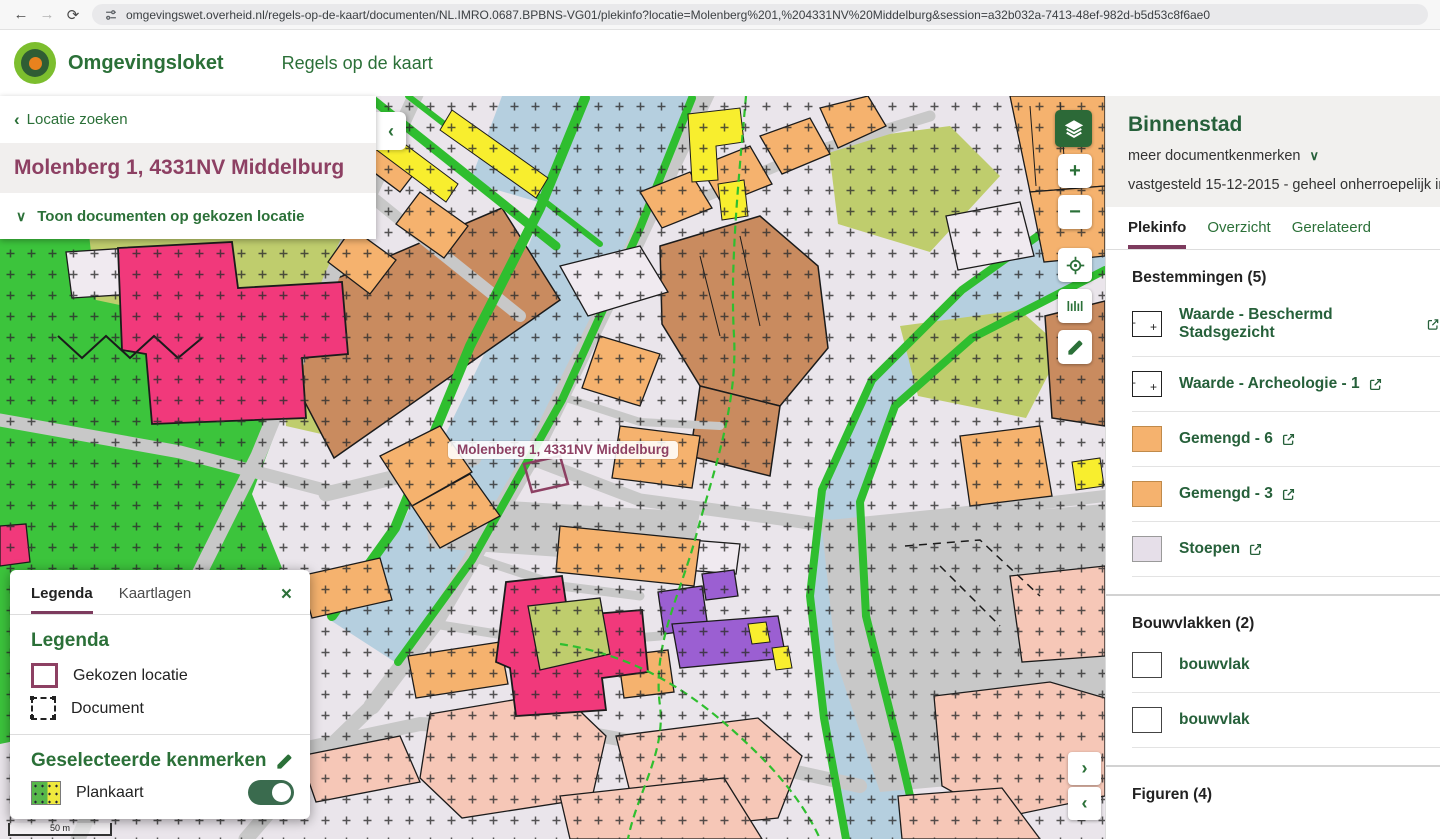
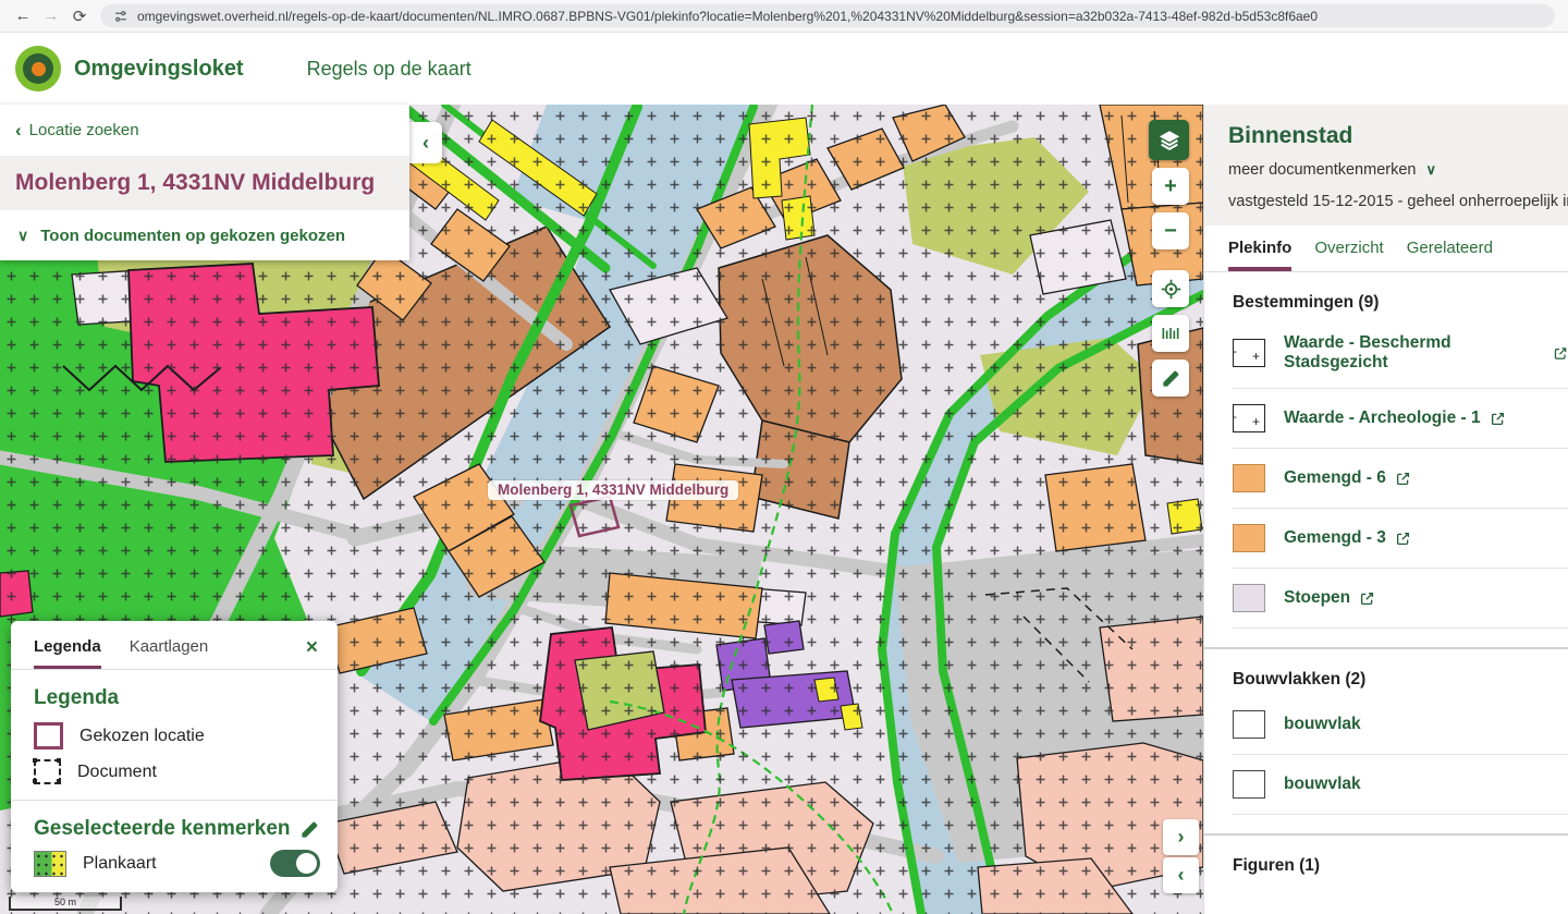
  ←
  →
  ⟳
  omgevingswet.overheid.nl/regels-op-de-kaart/documenten/NL.IMRO.0687.BPBNS-VG01/plekinfo?locatie=Molenberg%201,%204331NV%20Middelburg&session=a32b032a-7413-48ef-982d-b5d53c8f6ae0
  Omgevingsloket
  Regels op de kaart
  Molenberg 1, 4331NV Middelburg
  50 m
  +
  −
  ‹
  ›
  ‹
  ‹
  Locatie zoeken
  Molenberg 1, 4331NV Middelburg
  ∨
- Toon documenten op gekozen locatie
+ Toon documenten op gekozen gekozen
  Legenda
  Kaartlagen
  ×
  Legenda
  Gekozen locatie
  Document
  Geselecteerde kenmerken
  Plankaart
  Binnenstad
  meer documentkenmerken
  ∨
  vastgesteld 15-12-2015 - geheel onherroepelijk i
  Plekinfo
  Overzicht
  Gerelateerd
- Bestemmingen (5)
+ Bestemmingen (9)
  Waarde - Beschermd Stadsgezicht
  Waarde - Archeologie - 1
  Gemengd - 6
  Gemengd - 3
  Stoepen
  Bouwvlakken (2)
  bouwvlak
  bouwvlak
- Figuren (4)
+ Figuren (1)
